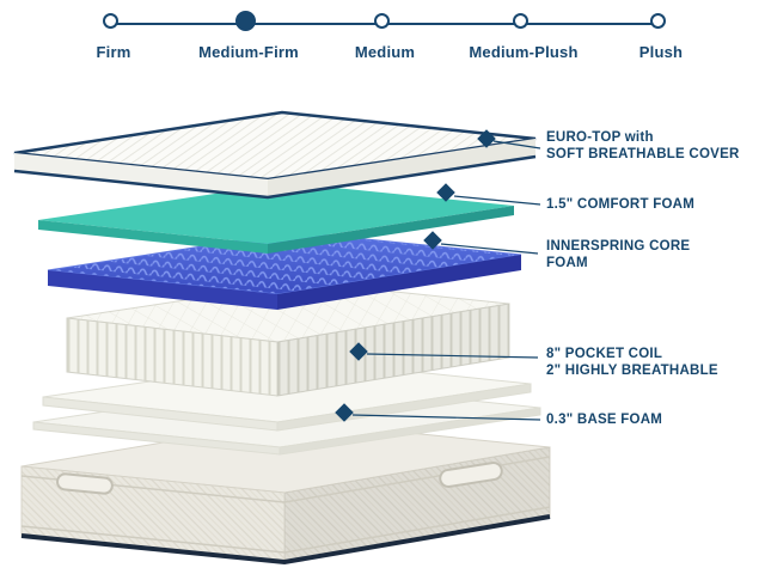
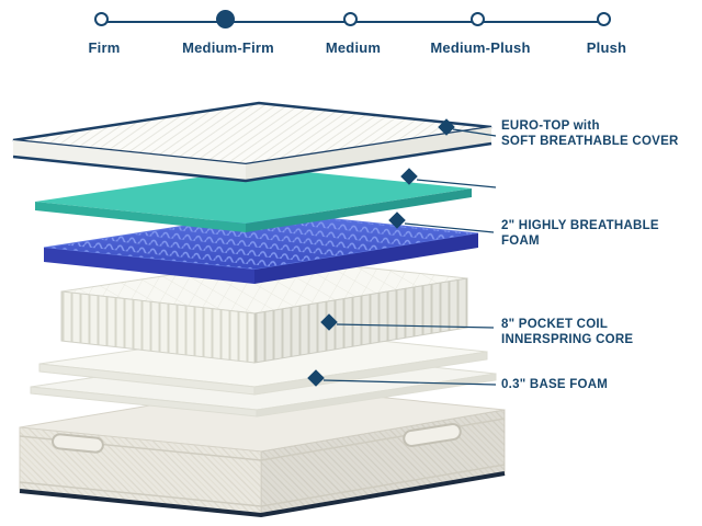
  Firm
  Medium-Firm
  Medium
  Medium-Plush
  Plush
  EURO-TOP with
  SOFT BREATHABLE COVER
- 1.5" COMFORT FOAM
- INNERSPRING CORE
+ 2" HIGHLY BREATHABLE
  FOAM
  8" POCKET COIL
- 2" HIGHLY BREATHABLE
+ INNERSPRING CORE
  0.3" BASE FOAM
